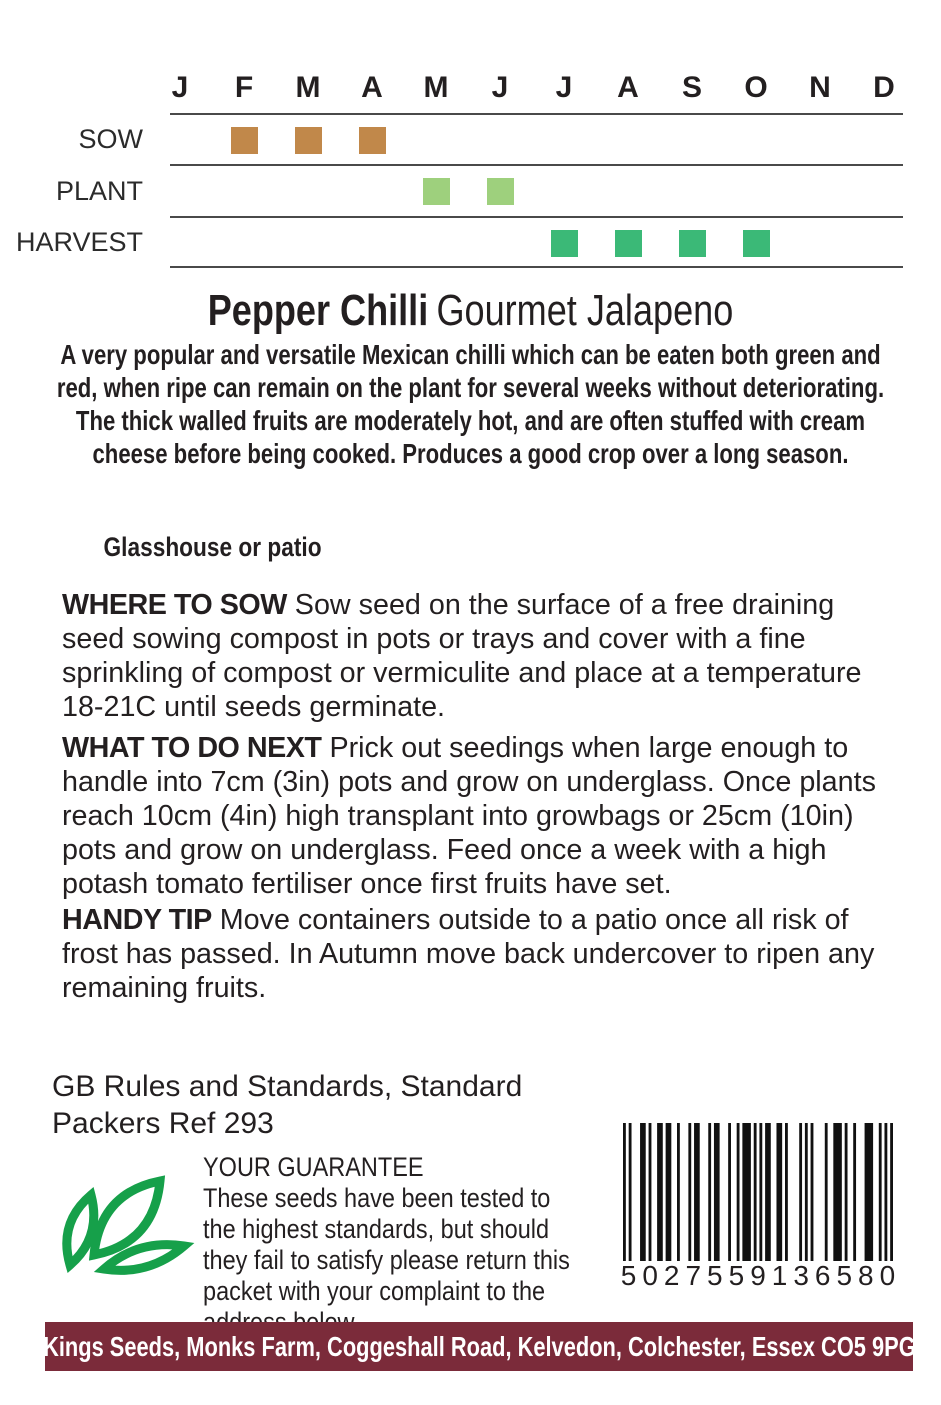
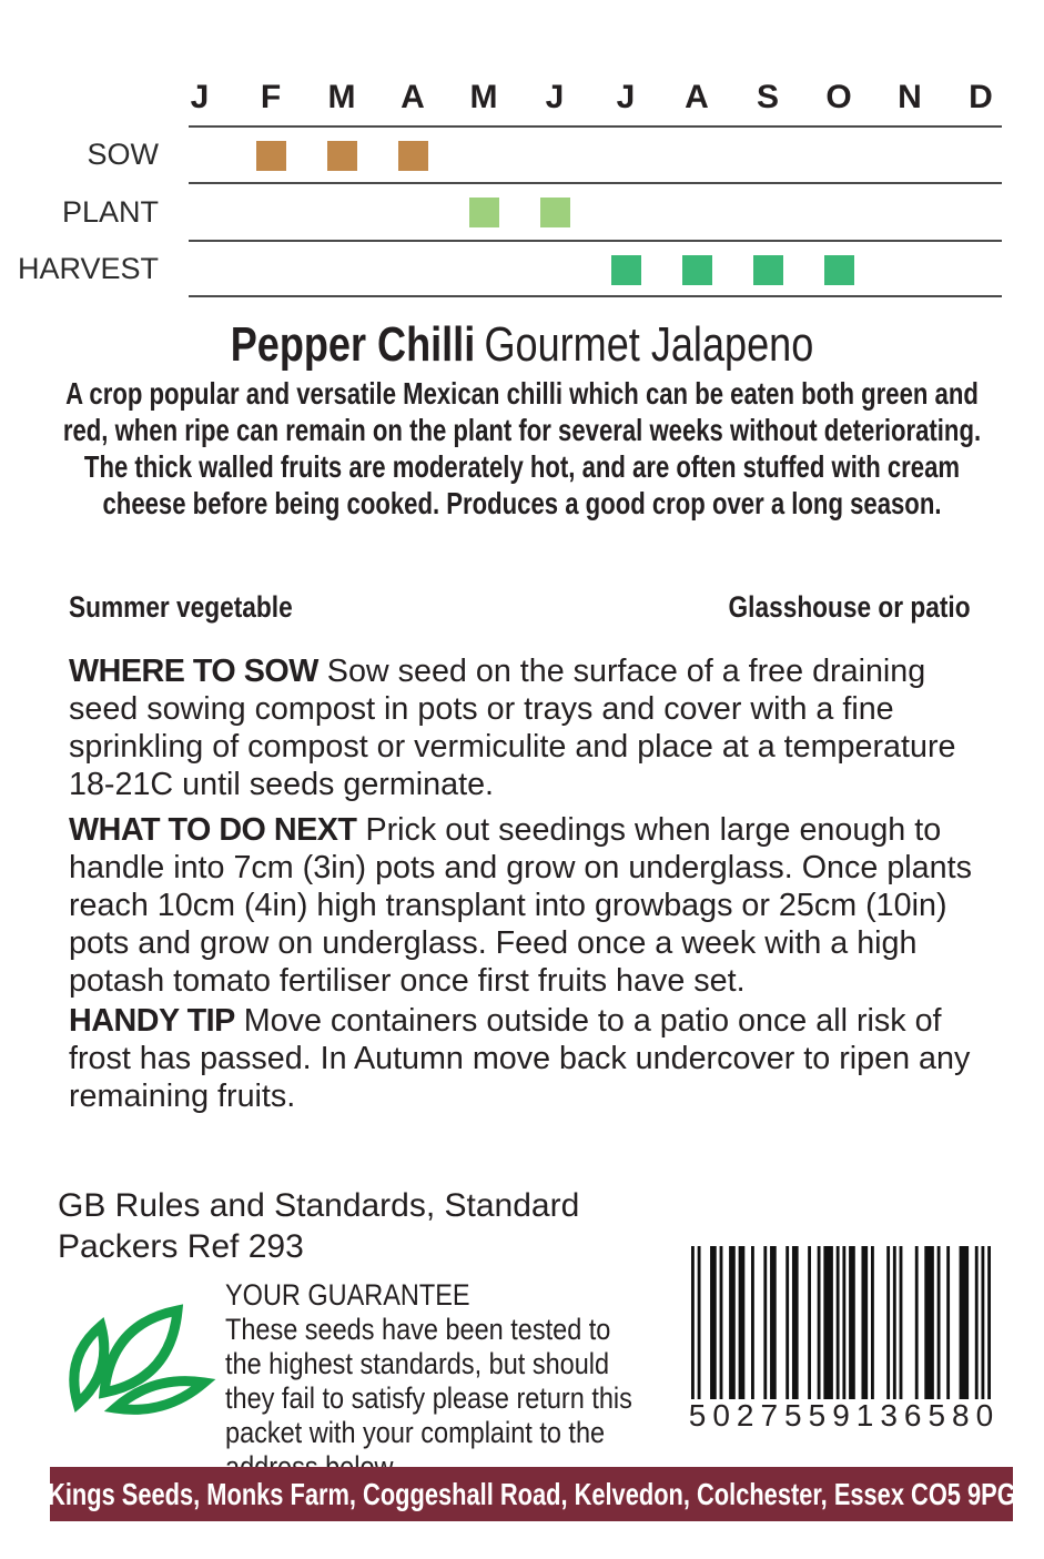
  J
  F
  M
  A
  M
  J
  J
  A
  S
  O
  N
  D
  SOW
  PLANT
  HARVEST
  Pepper Chilli Gourmet Jalapeno
- A very popular and versatile Mexican chilli which can be eaten both green and red, when ripe can remain on the plant for several weeks without deteriorating. The thick walled fruits are moderately hot, and are often stuffed with cream cheese before being cooked. Produces a good crop over a long season.
+ A crop popular and versatile Mexican chilli which can be eaten both green and red, when ripe can remain on the plant for several weeks without deteriorating. The thick walled fruits are moderately hot, and are often stuffed with cream cheese before being cooked. Produces a good crop over a long season.
+ Summer vegetable
  Glasshouse or patio
  WHERE TO SOW Sow seed on the surface of a free draining seed sowing compost in pots or trays and cover with a fine sprinkling of compost or vermiculite and place at a temperature 18-21C until seeds germinate.
  WHAT TO DO NEXT Prick out seedings when large enough to handle into 7cm (3in) pots and grow on underglass. Once plants reach 10cm (4in) high transplant into growbags or 25cm (10in) pots and grow on underglass. Feed once a week with a high potash tomato fertiliser once first fruits have set.
  HANDY TIP Move containers outside to a patio once all risk of frost has passed. In Autumn move back undercover to ripen any remaining fruits.
  GB Rules and Standards, Standard Packers Ref 293
  5027559136580
  YOUR GUARANTEE
  These seeds have been tested to the highest standards, but should they fail to satisfy please return this packet with your complaint to the
  Kings Seeds, Monks Farm, Coggeshall Road, Kelvedon, Colchester, Essex CO5 9PG
